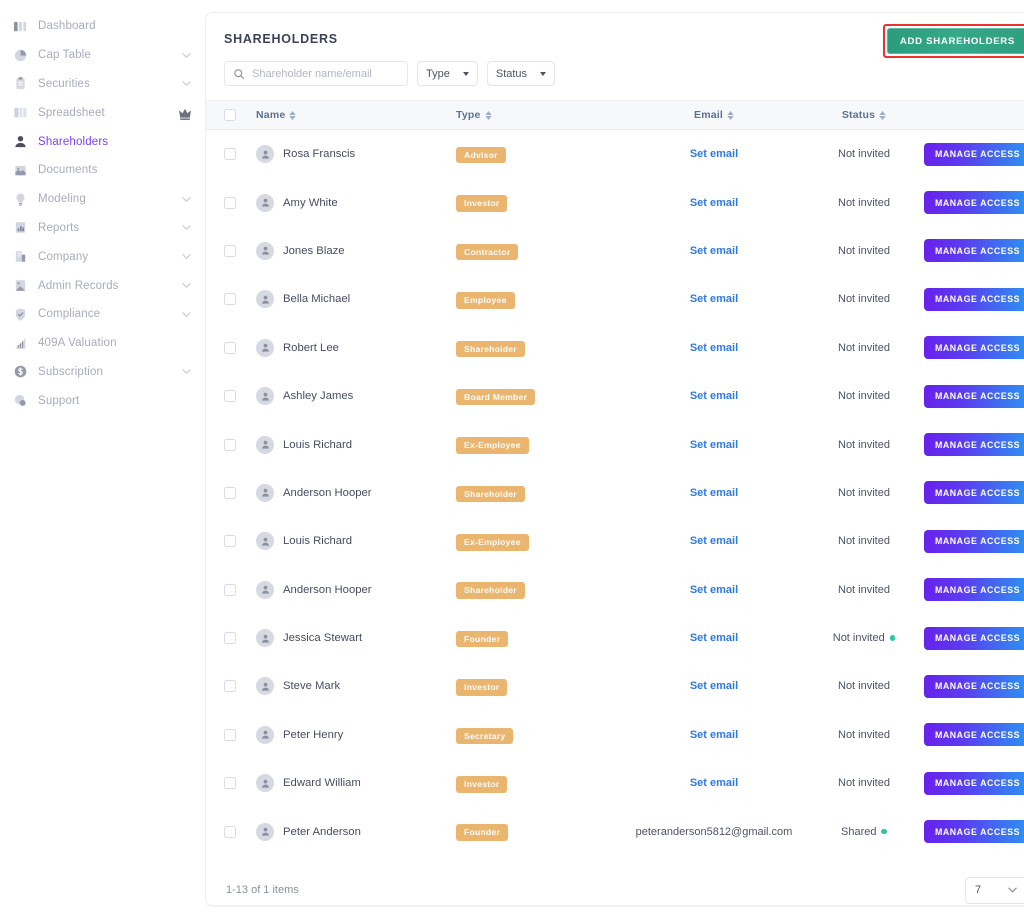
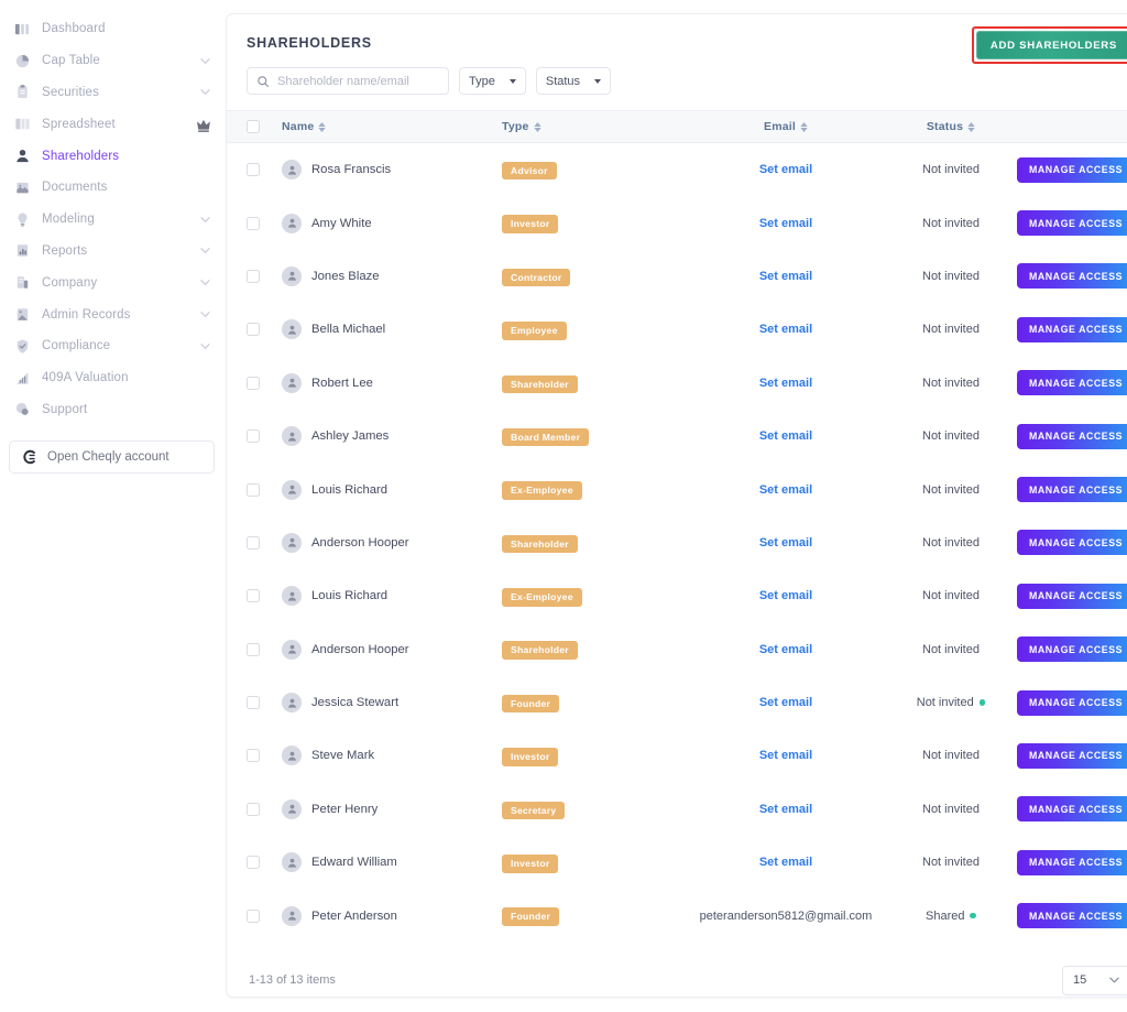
  Dashboard
  Cap Table
  Securities
  Spreadsheet
  Shareholders
  Documents
  Modeling
  Reports
  Company
  Admin Records
  Compliance
  409A Valuation
- Subscription
  Support
+ Open Cheqly account
  SHAREHOLDERS
  ADD SHAREHOLDERS
  Shareholder name/email
  Type
  Status
  Name
  Type
  Email
  Status
  Rosa Franscis
  Advisor
  Set email
  Not invited
  MANAGE ACCESS
  Amy White
  Investor
  Set email
  Not invited
  MANAGE ACCESS
  Jones Blaze
  Contractor
  Set email
  Not invited
  MANAGE ACCESS
  Bella Michael
  Employee
  Set email
  Not invited
  MANAGE ACCESS
  Robert Lee
  Shareholder
  Set email
  Not invited
  MANAGE ACCESS
  Ashley James
  Board Member
  Set email
  Not invited
  MANAGE ACCESS
  Louis Richard
  Ex-Employee
  Set email
  Not invited
  MANAGE ACCESS
  Anderson Hooper
  Shareholder
  Set email
  Not invited
  MANAGE ACCESS
  Louis Richard
  Ex-Employee
  Set email
  Not invited
  MANAGE ACCESS
  Anderson Hooper
  Shareholder
  Set email
  Not invited
  MANAGE ACCESS
  Jessica Stewart
  Founder
  Set email
  Not invited
  MANAGE ACCESS
  Steve Mark
  Investor
  Set email
  Not invited
  MANAGE ACCESS
  Peter Henry
  Secretary
  Set email
  Not invited
  MANAGE ACCESS
  Edward William
  Investor
  Set email
  Not invited
  MANAGE ACCESS
  Peter Anderson
  Founder
  peteranderson5812@gmail.com
  Shared
  MANAGE ACCESS
- 1-13 of 1 items
+ 1-13 of 13 items
- 7
+ 15
